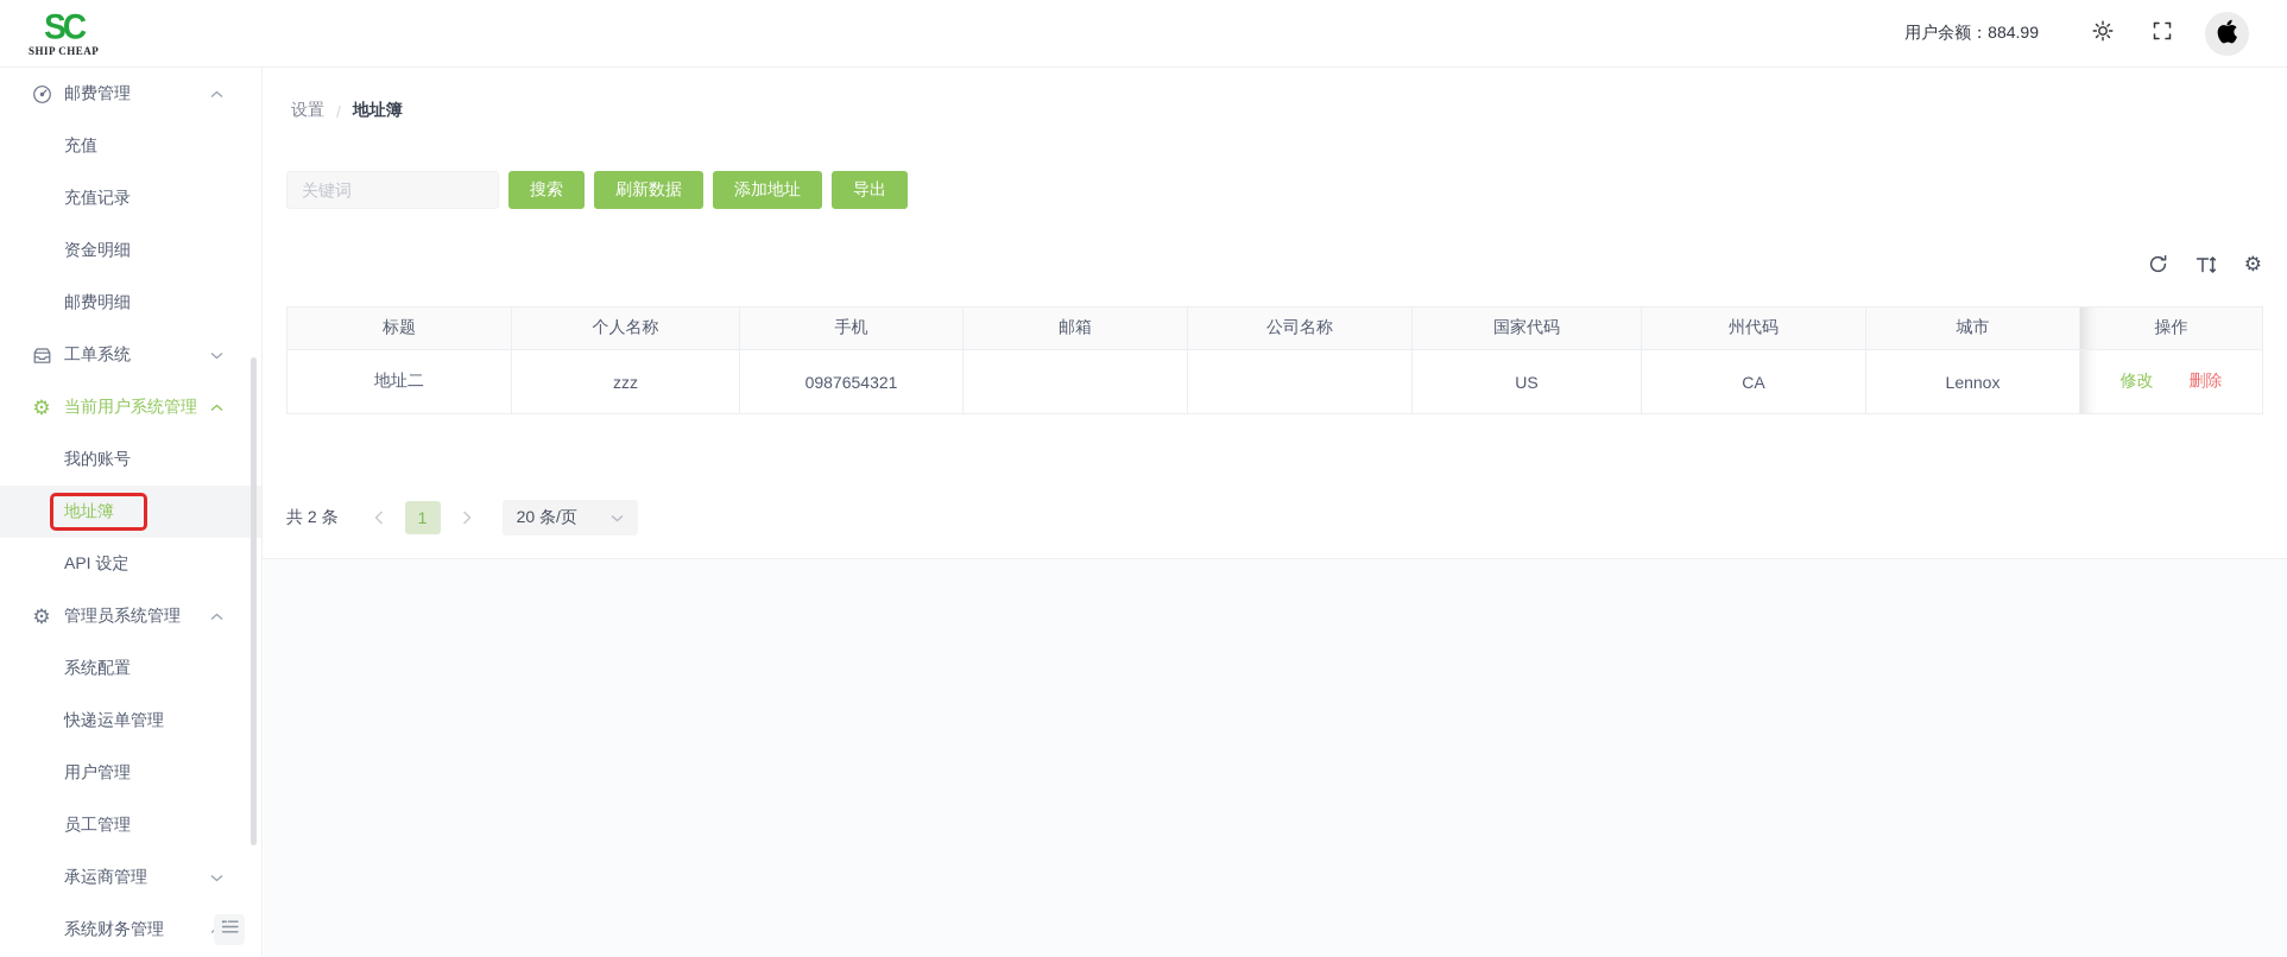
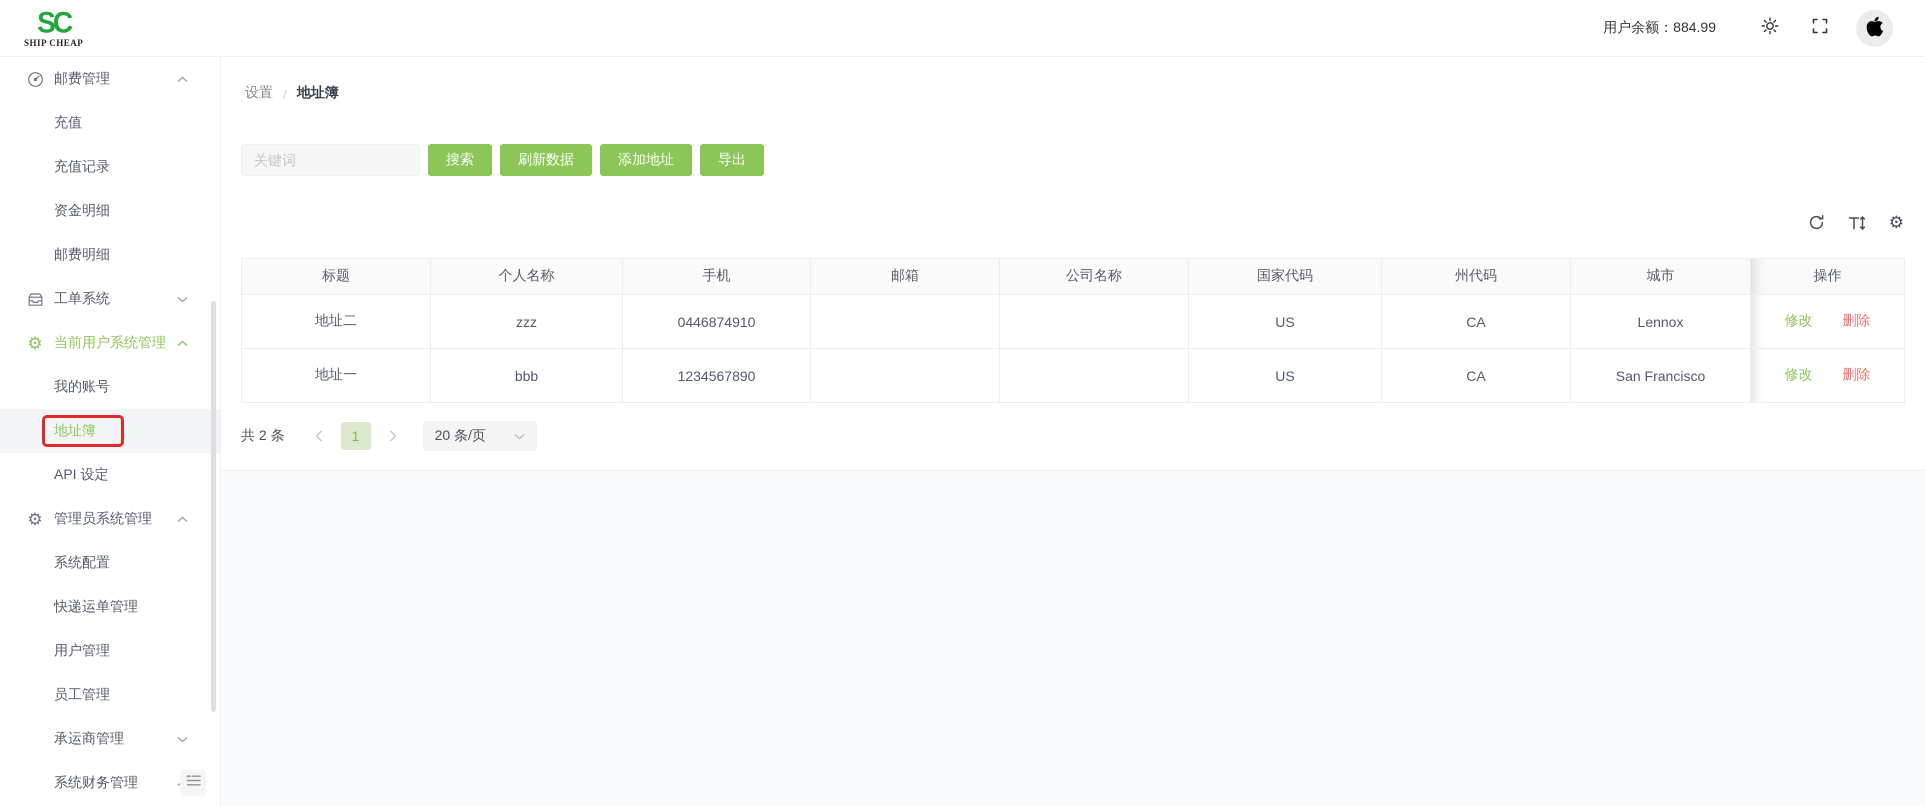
  SC
  SHIP CHEAP
  用户余额：884.99
  邮费管理
  充值
  充值记录
  资金明细
  邮费明细
  工单系统
  ⚙
  当前用户系统管理
  我的账号
  地址簿
  API 设定
  ⚙
  管理员系统管理
  系统配置
  快递运单管理
  用户管理
  员工管理
  承运商管理
  系统财务管理
  设置
  /
  地址簿
  关键词
  搜索
  刷新数据
  添加地址
  导出
  ⚙
  标题	个人名称	手机	邮箱	公司名称	国家代码	州代码	城市	操作
- 地址二	zzz	0987654321			US	CA	Lennox	修改 删除
+ 地址二	zzz	0446874910			US	CA	Lennox	修改 删除
+ 地址一	bbb	1234567890			US	CA	San Francisco	修改 删除
  共 2 条
  1
  20 条/页
